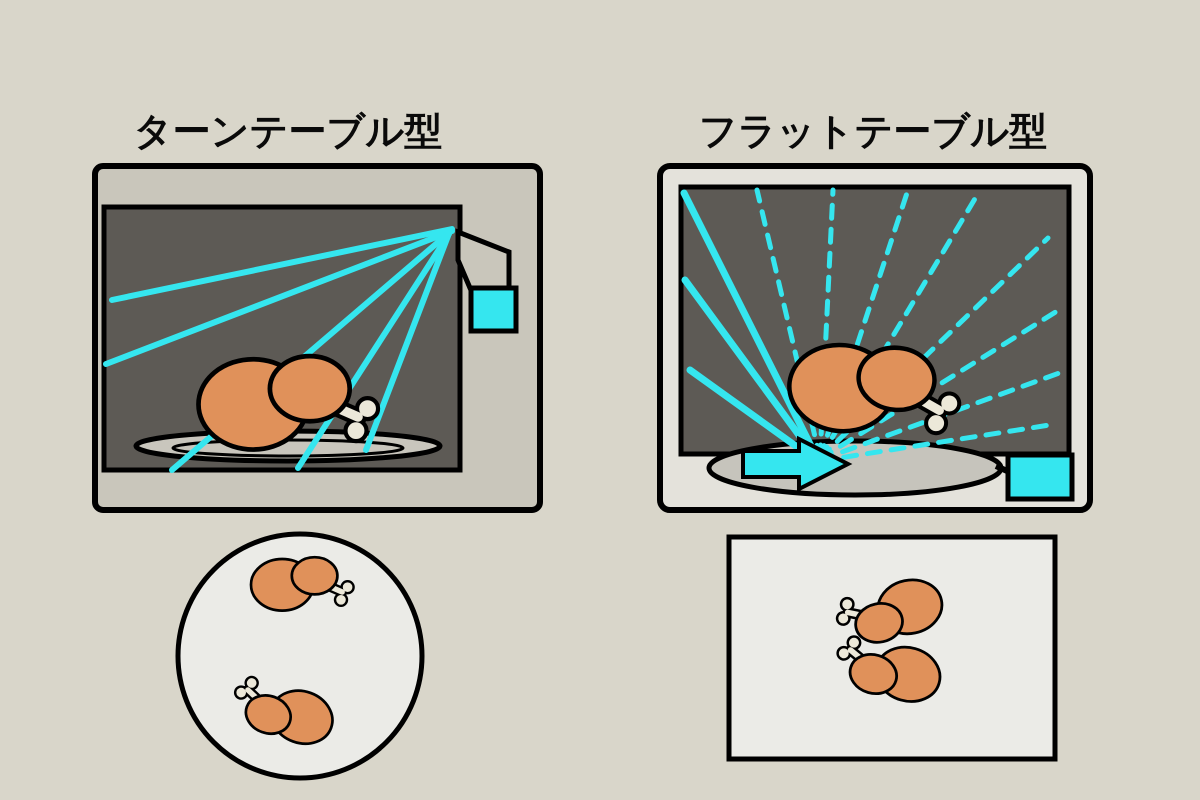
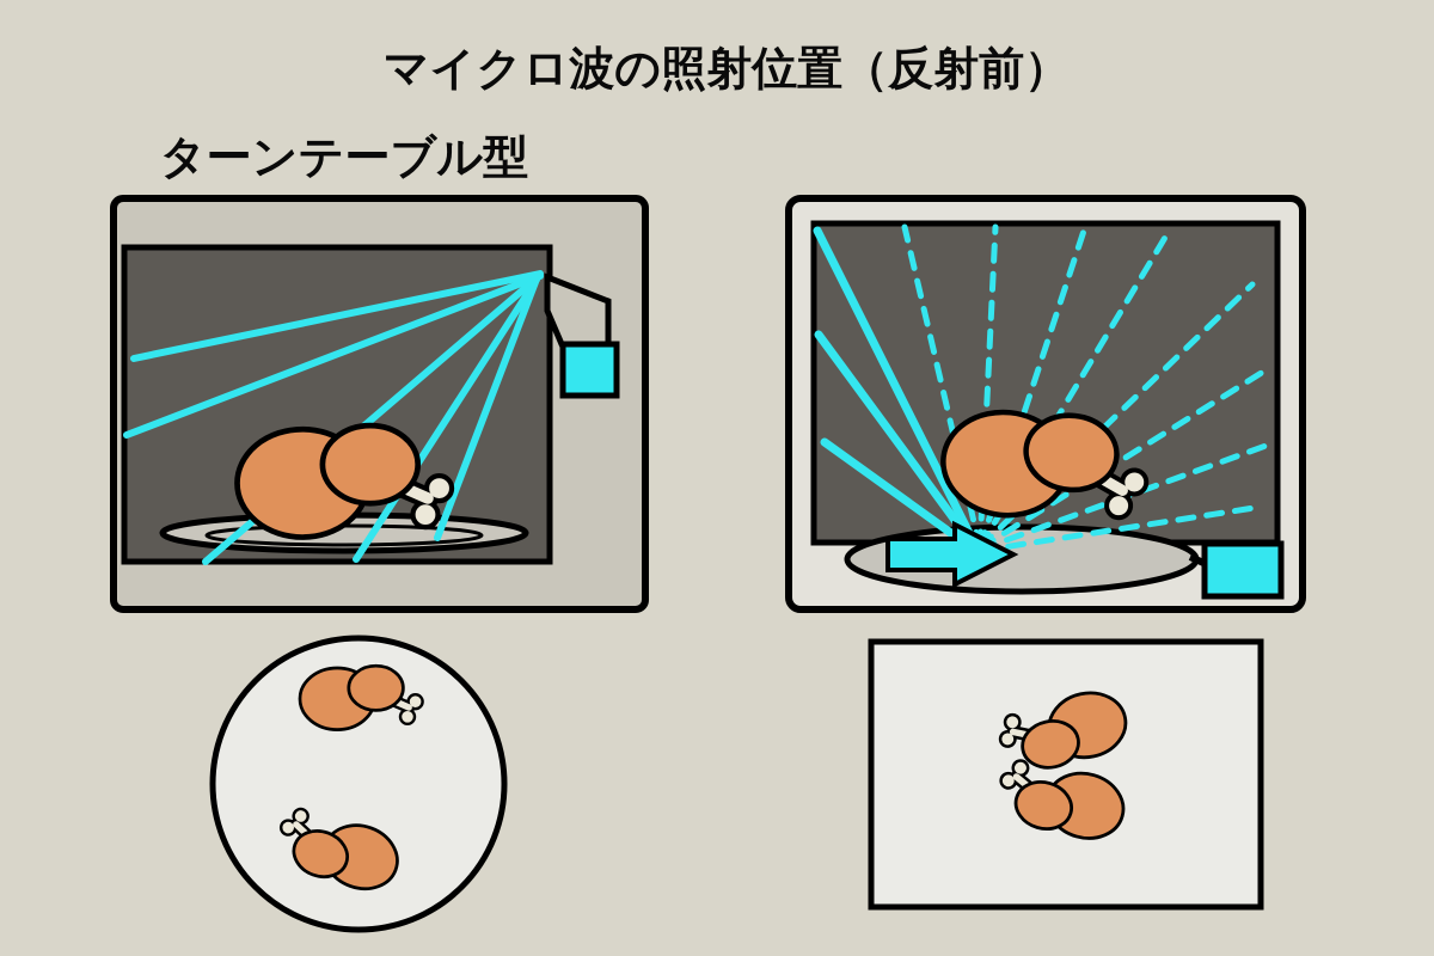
+ マイクロ波の照射位置（反射前）
  ターンテーブル型
- フラットテーブル型
